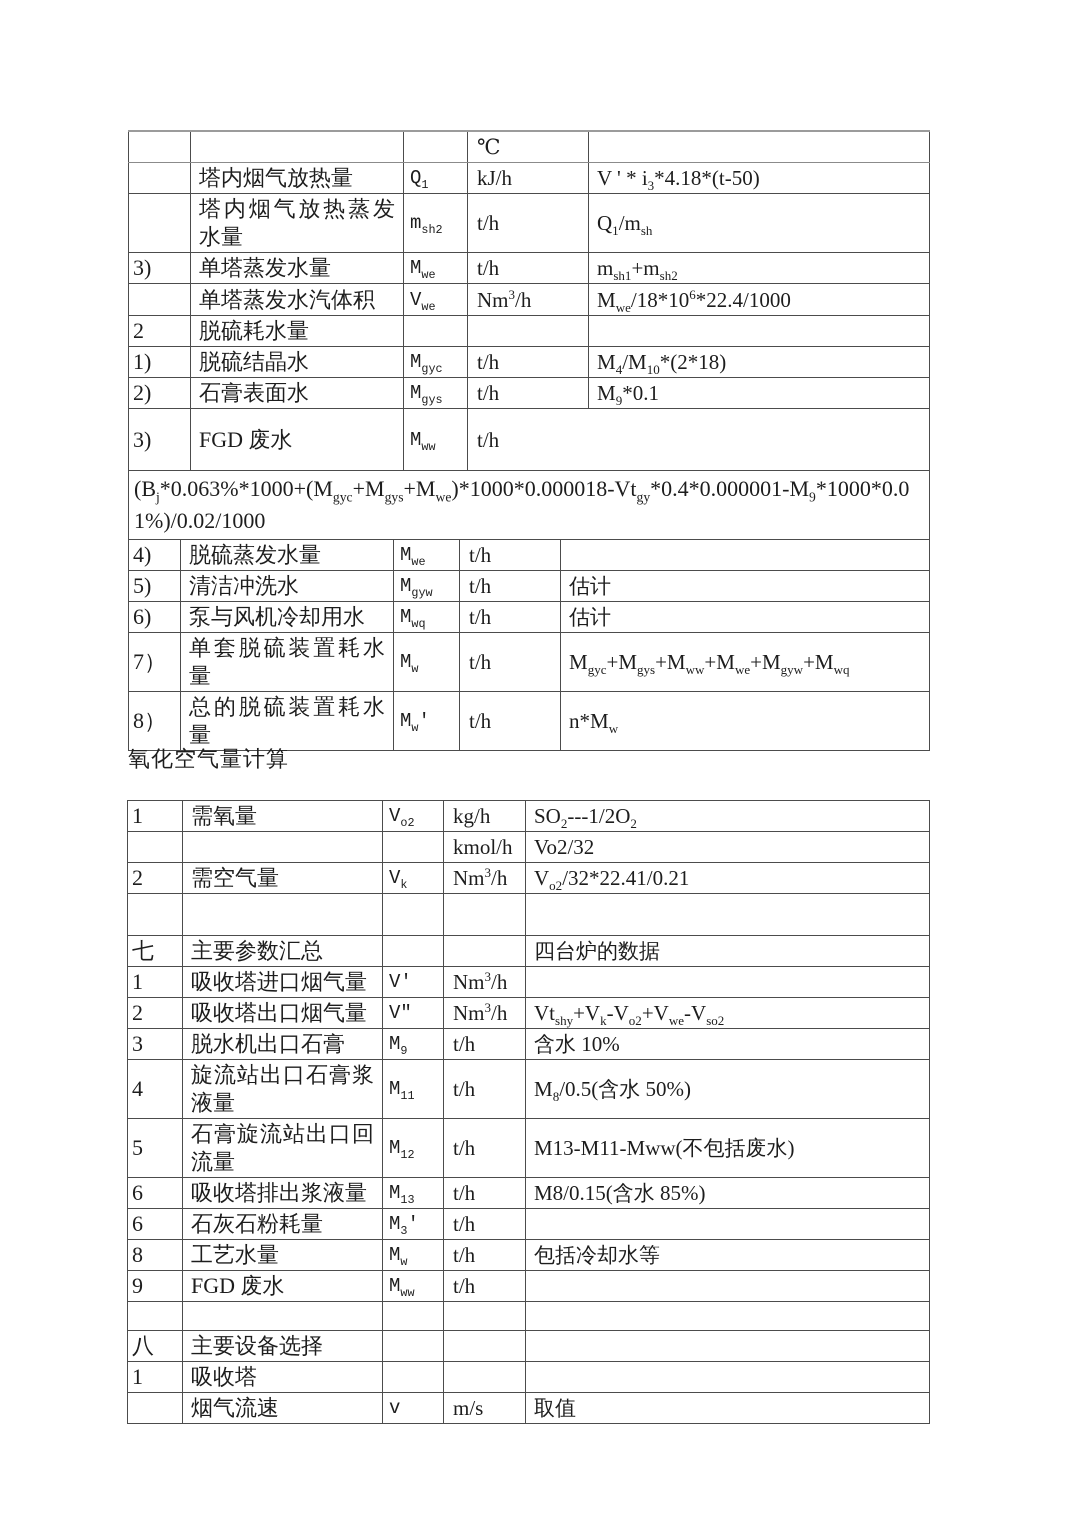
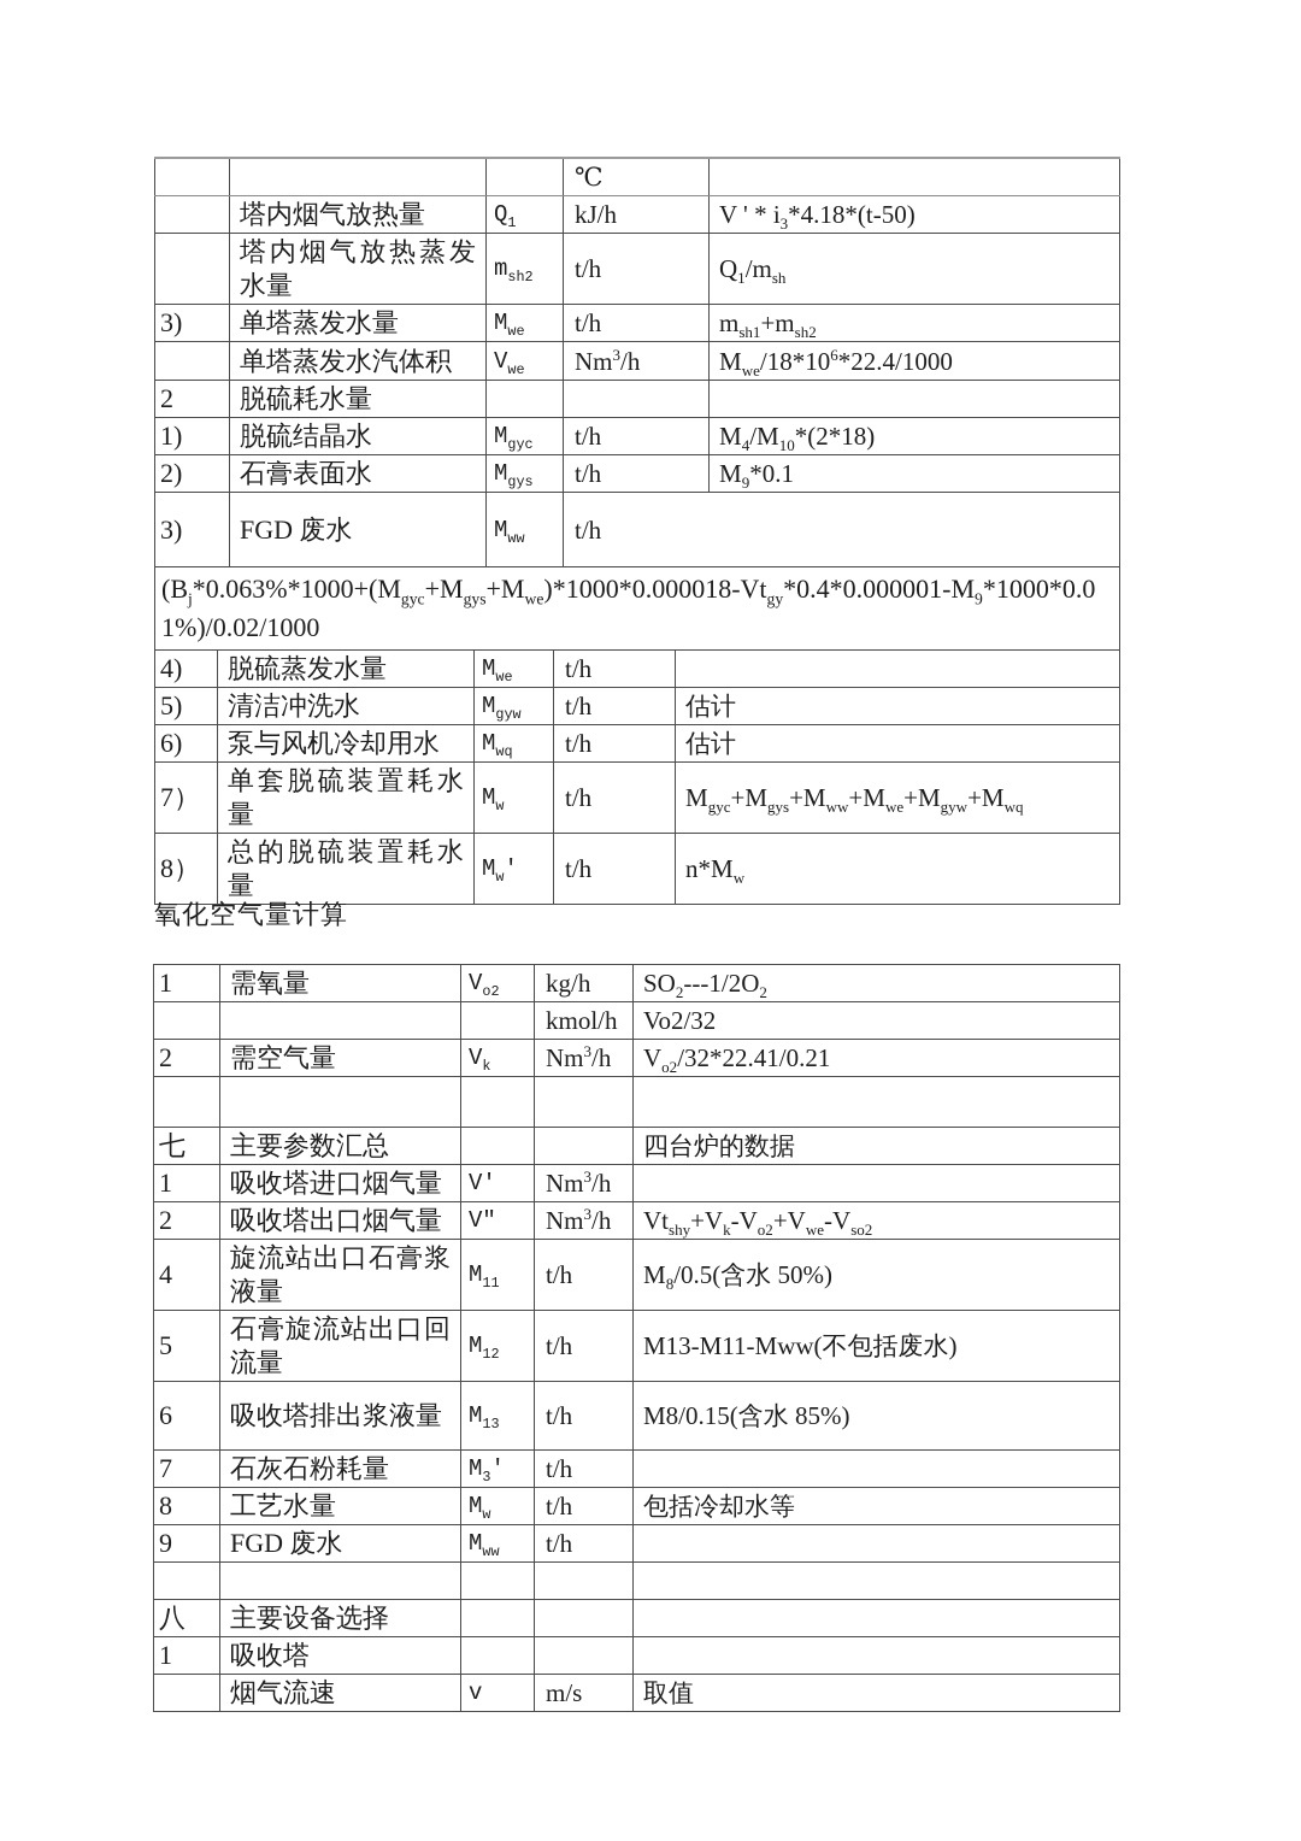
  			℃
  	塔内烟气放热量	Q1	kJ/h	V ' * i3*4.18*(t-50)
  	塔内烟气放热蒸发水量	msh2	t/h	Q1/msh
  3)	单塔蒸发水量	Mwe	t/h	msh1+msh2
  	单塔蒸发水汽体积	Vwe	Nm3/h	Mwe/18*106*22.4/1000
  2	脱硫耗水量
  1)	脱硫结晶水	Mgyc	t/h	M4/M10*(2*18)
  2)	石膏表面水	Mgys	t/h	M9*0.1
  3)	FGD 废水	Mww	t/h
  (Bj*0.063%*1000+(Mgyc+Mgys+Mwe)*1000*0.000018-Vtgy*0.4*0.000001-M9*1000*0.01%)/0.02/1000
  4)	脱硫蒸发水量	Mwe	t/h
  5)	清洁冲洗水	Mgyw	t/h	估计
  6)	泵与风机冷却用水	Mwq	t/h	估计
  7）	单套脱硫装置耗水量	Mw	t/h	Mgyc+Mgys+Mww+Mwe+Mgyw+Mwq
  8）	总的脱硫装置耗水量	Mw'	t/h	n*Mw
  氧化空气量计算
  1	需氧量	Vo2	kg/h	SO2---1/2O2
  			kmol/h	Vo2/32
  2	需空气量	Vk	Nm3/h	Vo2/32*22.41/0.21
  七	主要参数汇总			四台炉的数据
  1	吸收塔进口烟气量	V'	Nm3/h
  2	吸收塔出口烟气量	V″	Nm3/h	Vtshy+Vk-Vo2+Vwe-Vso2
- 3	脱水机出口石膏	M9	t/h	含水 10%
  4	旋流站出口石膏浆液量	M11	t/h	M8/0.5(含水 50%)
  5	石膏旋流站出口回流量	M12	t/h	M13-M11-Mww(不包括废水)
  6	吸收塔排出浆液量	M13	t/h	M8/0.15(含水 85%)
- 6	石灰石粉耗量	M3'	t/h
+ 7	石灰石粉耗量	M3'	t/h
  8	工艺水量	Mw	t/h	包括冷却水等
  9	FGD 废水	Mww	t/h
  八	主要设备选择
  1	吸收塔
  	烟气流速	v	m/s	取值
